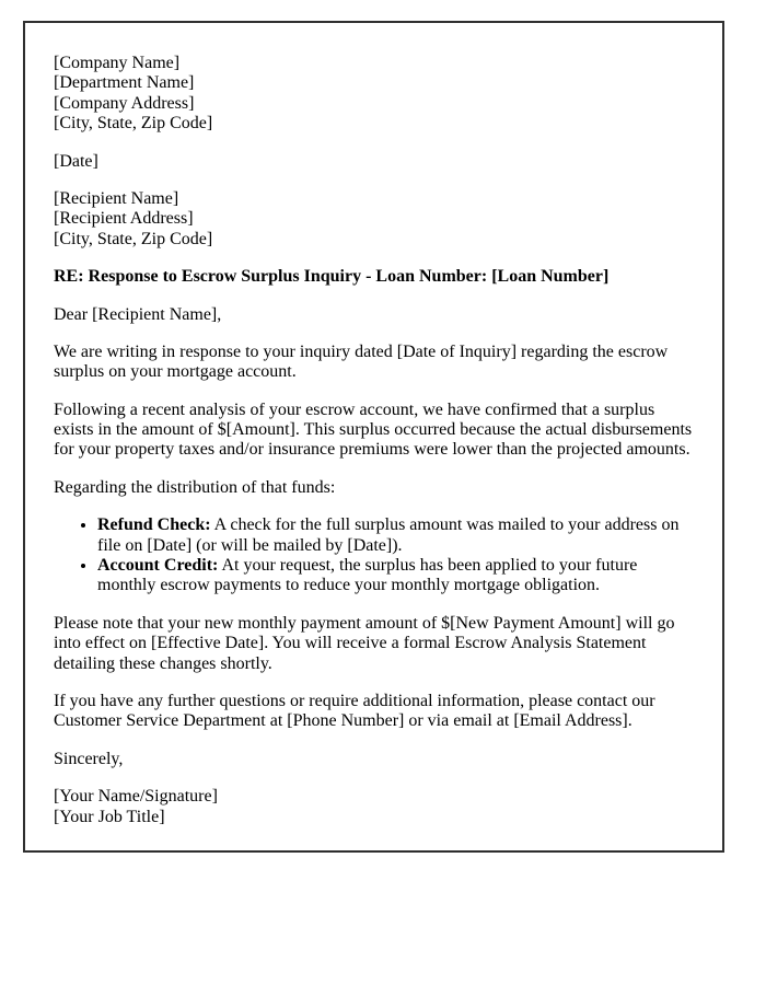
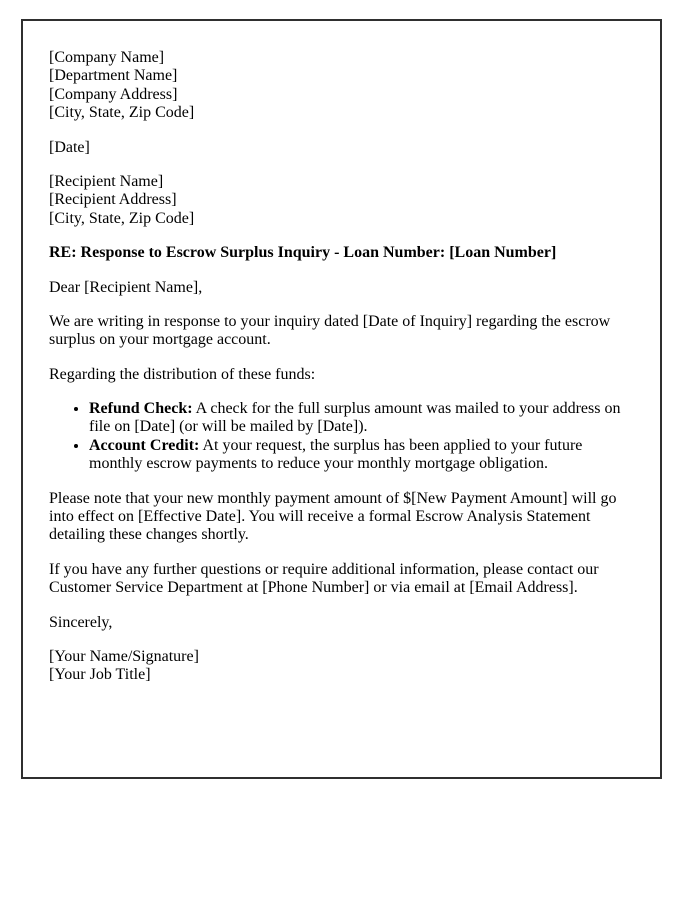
  [Company Name]
  [Department Name]
  [Company Address]
  [City, State, Zip Code]
  [Date]
  [Recipient Name]
  [Recipient Address]
  [City, State, Zip Code]
  RE: Response to Escrow Surplus Inquiry - Loan Number: [Loan Number]
  Dear [Recipient Name],
  We are writing in response to your inquiry dated [Date of Inquiry] regarding the escrow surplus on your mortgage account.
- Following a recent analysis of your escrow account, we have confirmed that a surplus exists in the amount of $[Amount]. This surplus occurred because the actual disbursements for your property taxes and/or insurance premiums were lower than the projected amounts.
- Regarding the distribution of that funds:
+ Regarding the distribution of these funds:
  Refund Check: A check for the full surplus amount was mailed to your address on file on [Date] (or will be mailed by [Date]).
  Account Credit: At your request, the surplus has been applied to your future monthly escrow payments to reduce your monthly mortgage obligation.
  Please note that your new monthly payment amount of $[New Payment Amount] will go into effect on [Effective Date]. You will receive a formal Escrow Analysis Statement detailing these changes shortly.
  If you have any further questions or require additional information, please contact our Customer Service Department at [Phone Number] or via email at [Email Address].
  Sincerely,
  [Your Name/Signature]
  [Your Job Title]
